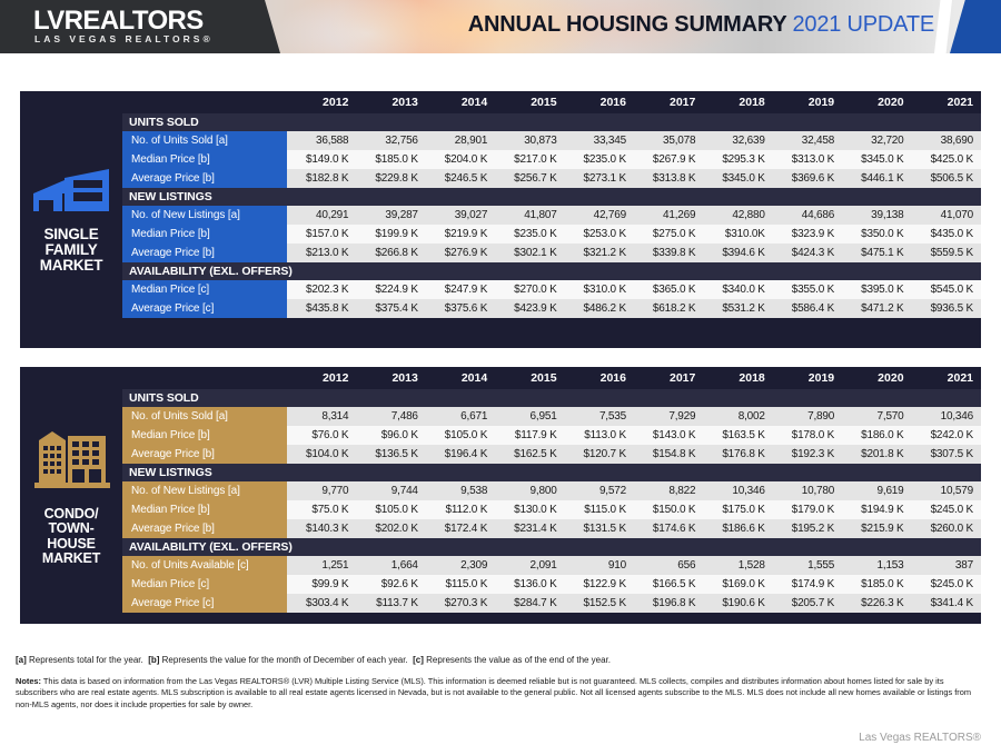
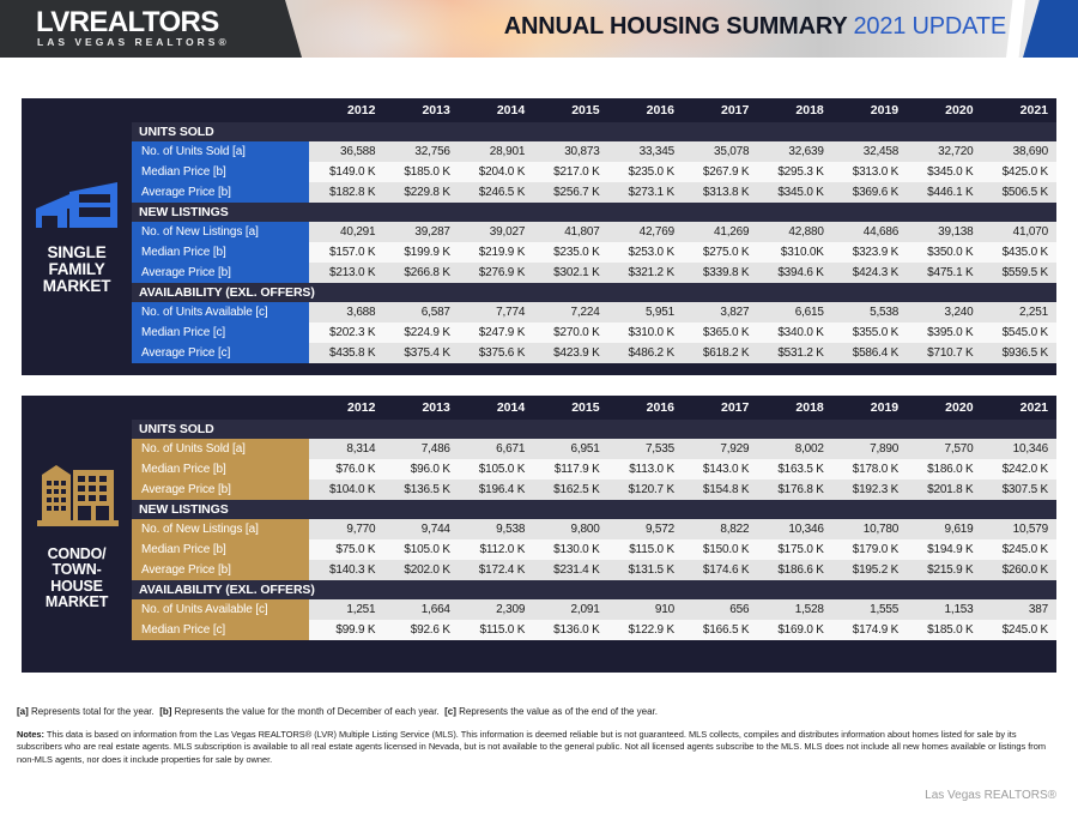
  LVREALTORS
  LAS VEGAS REALTORS®
  ANNUAL HOUSING SUMMARY 2021 UPDATE
  SINGLE
  FAMILY
  MARKET
  	2012	2013	2014	2015	2016	2017	2018	2019	2020	2021
  UNITS SOLD
  No. of Units Sold [a]	36,588	32,756	28,901	30,873	33,345	35,078	32,639	32,458	32,720	38,690
  Median Price [b]	$149.0 K	$185.0 K	$204.0 K	$217.0 K	$235.0 K	$267.9 K	$295.3 K	$313.0 K	$345.0 K	$425.0 K
  Average Price [b]	$182.8 K	$229.8 K	$246.5 K	$256.7 K	$273.1 K	$313.8 K	$345.0 K	$369.6 K	$446.1 K	$506.5 K
  NEW LISTINGS
  No. of New Listings [a]	40,291	39,287	39,027	41,807	42,769	41,269	42,880	44,686	39,138	41,070
  Median Price [b]	$157.0 K	$199.9 K	$219.9 K	$235.0 K	$253.0 K	$275.0 K	$310.0K	$323.9 K	$350.0 K	$435.0 K
  Average Price [b]	$213.0 K	$266.8 K	$276.9 K	$302.1 K	$321.2 K	$339.8 K	$394.6 K	$424.3 K	$475.1 K	$559.5 K
  AVAILABILITY (EXL. OFFERS)
+ No. of Units Available [c]	3,688	6,587	7,774	7,224	5,951	3,827	6,615	5,538	3,240	2,251
  Median Price [c]	$202.3 K	$224.9 K	$247.9 K	$270.0 K	$310.0 K	$365.0 K	$340.0 K	$355.0 K	$395.0 K	$545.0 K
- Average Price [c]	$435.8 K	$375.4 K	$375.6 K	$423.9 K	$486.2 K	$618.2 K	$531.2 K	$586.4 K	$471.2 K	$936.5 K
+ Average Price [c]	$435.8 K	$375.4 K	$375.6 K	$423.9 K	$486.2 K	$618.2 K	$531.2 K	$586.4 K	$710.7 K	$936.5 K
  CONDO/
  TOWN-
  HOUSE
  MARKET
  	2012	2013	2014	2015	2016	2017	2018	2019	2020	2021
  UNITS SOLD
  No. of Units Sold [a]	8,314	7,486	6,671	6,951	7,535	7,929	8,002	7,890	7,570	10,346
  Median Price [b]	$76.0 K	$96.0 K	$105.0 K	$117.9 K	$113.0 K	$143.0 K	$163.5 K	$178.0 K	$186.0 K	$242.0 K
  Average Price [b]	$104.0 K	$136.5 K	$196.4 K	$162.5 K	$120.7 K	$154.8 K	$176.8 K	$192.3 K	$201.8 K	$307.5 K
  NEW LISTINGS
  No. of New Listings [a]	9,770	9,744	9,538	9,800	9,572	8,822	10,346	10,780	9,619	10,579
  Median Price [b]	$75.0 K	$105.0 K	$112.0 K	$130.0 K	$115.0 K	$150.0 K	$175.0 K	$179.0 K	$194.9 K	$245.0 K
  Average Price [b]	$140.3 K	$202.0 K	$172.4 K	$231.4 K	$131.5 K	$174.6 K	$186.6 K	$195.2 K	$215.9 K	$260.0 K
  AVAILABILITY (EXL. OFFERS)
  No. of Units Available [c]	1,251	1,664	2,309	2,091	910	656	1,528	1,555	1,153	387
  Median Price [c]	$99.9 K	$92.6 K	$115.0 K	$136.0 K	$122.9 K	$166.5 K	$169.0 K	$174.9 K	$185.0 K	$245.0 K
- Average Price [c]	$303.4 K	$113.7 K	$270.3 K	$284.7 K	$152.5 K	$196.8 K	$190.6 K	$205.7 K	$226.3 K	$341.4 K
  [a] Represents total for the year. [b] Represents the value for the month of December of each year. [c] Represents the value as of the end of the year.
  Notes: This data is based on information from the Las Vegas REALTORS® (LVR) Multiple Listing Service (MLS). This information is deemed reliable but is not guaranteed. MLS collects, compiles and distributes information about homes listed for sale by its subscribers who are real estate agents. MLS subscription is available to all real estate agents licensed in Nevada, but is not available to the general public. Not all licensed agents subscribe to the MLS. MLS does not include all new homes available or listings from non-MLS agents, nor does it include properties for sale by owner.
  Las Vegas REALTORS®
